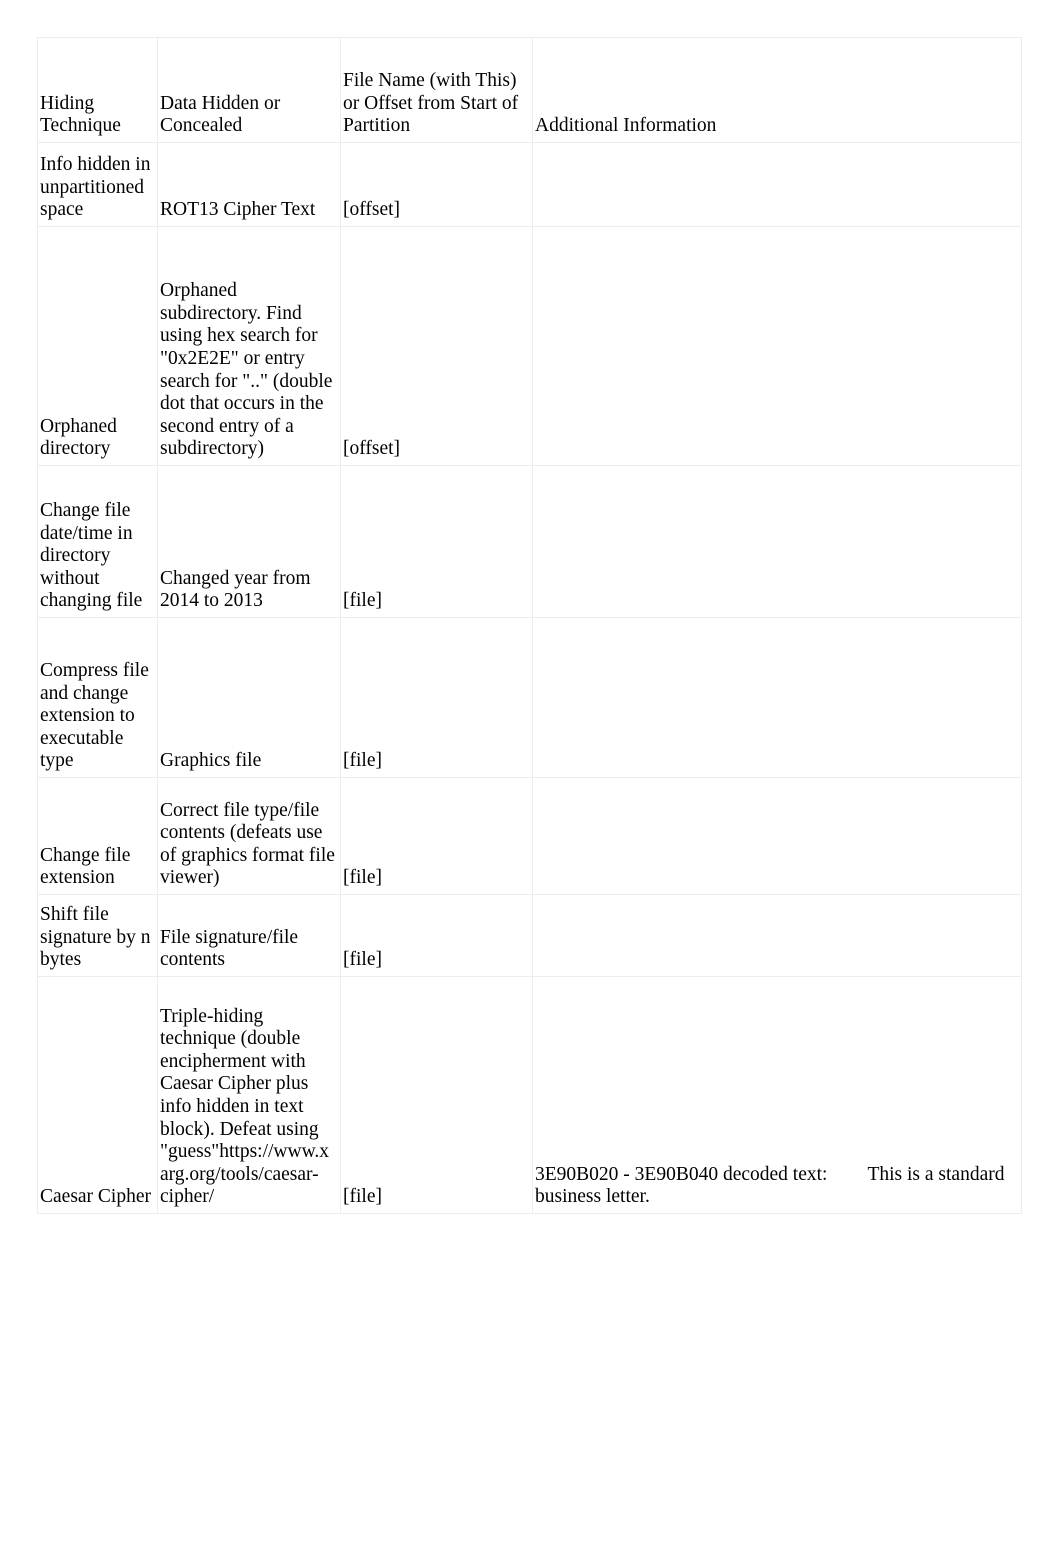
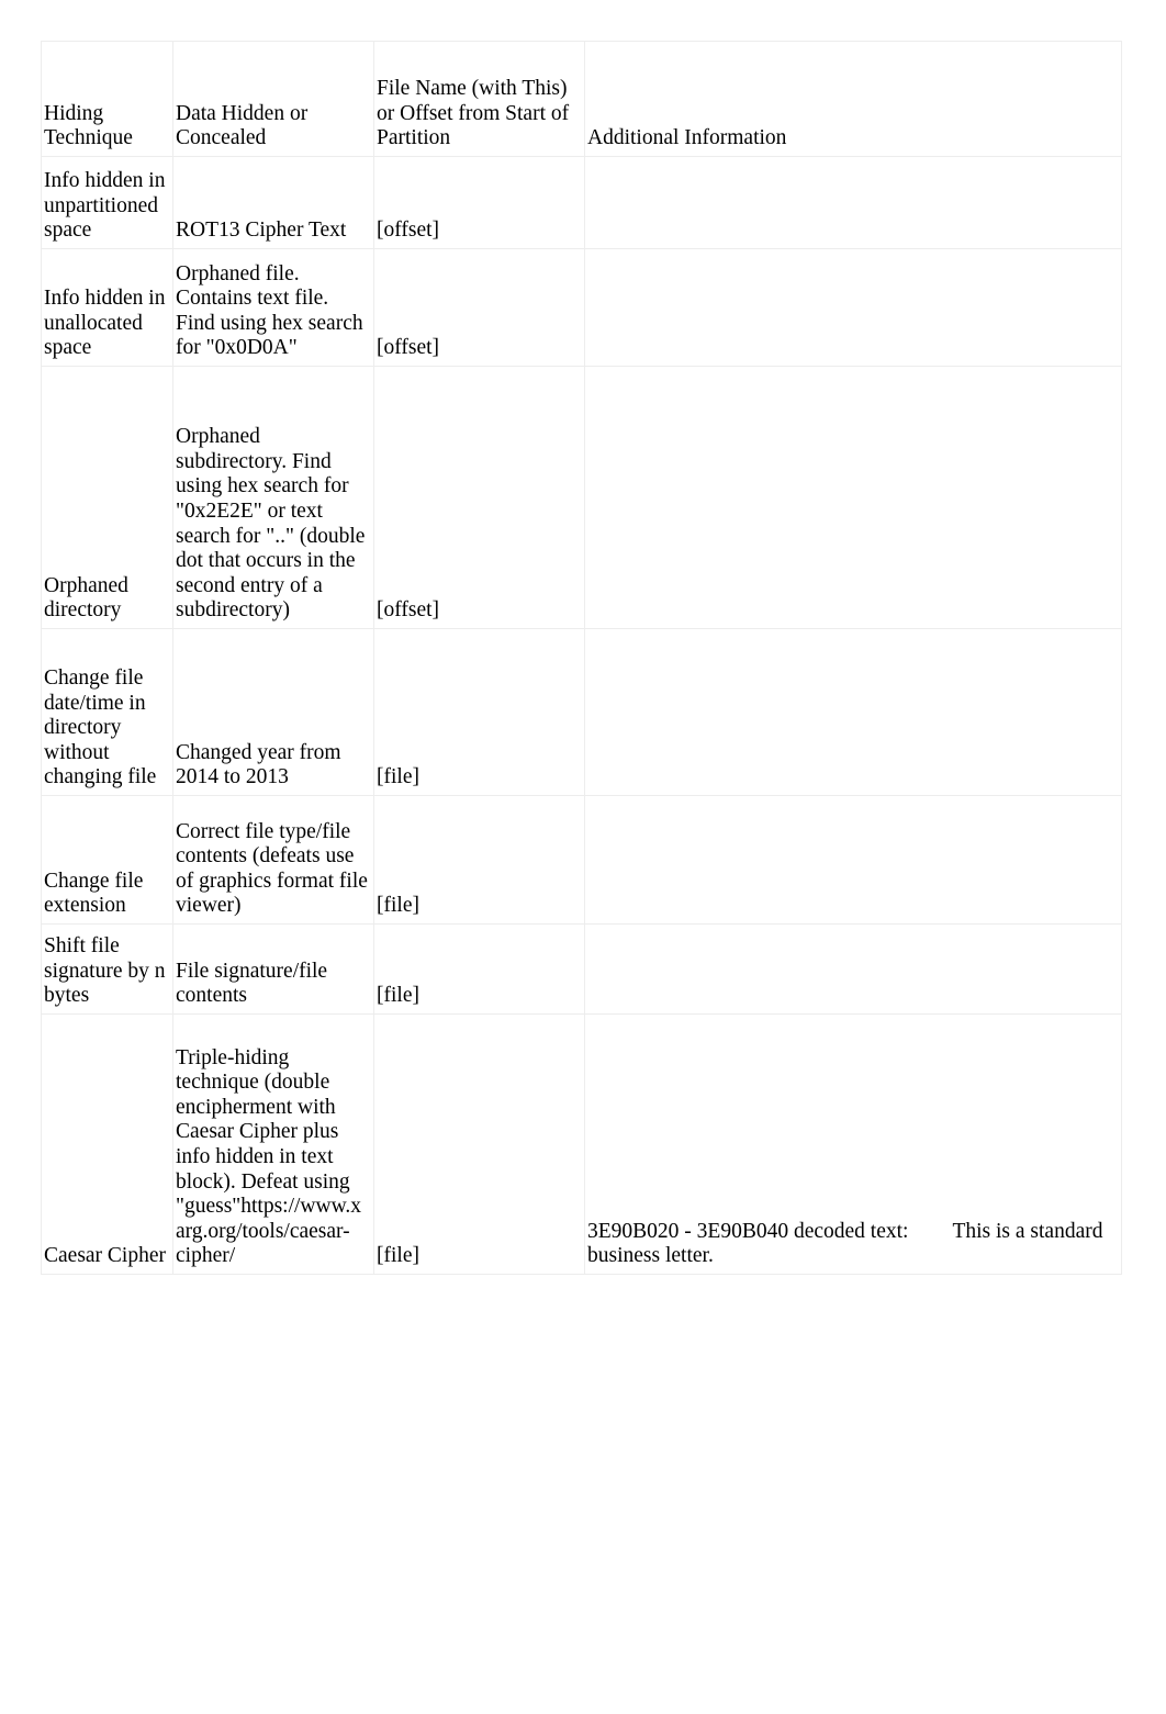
  Hiding Technique	Data Hidden or Concealed	File Name (with This) or Offset from Start of Partition	Additional Information
  Info hidden in unpartitioned space	ROT13 Cipher Text	[offset]
+ Info hidden in unallocated space	Orphaned file. Contains text file. Find using hex search for "0x0D0A"	[offset]
- Orphaned directory	Orphaned subdirectory. Find using hex search for "0x2E2E" or entry search for ".." (double dot that occurs in the second entry of a subdirectory)	[offset]
+ Orphaned directory	Orphaned subdirectory. Find using hex search for "0x2E2E" or text search for ".." (double dot that occurs in the second entry of a subdirectory)	[offset]
  Change file date/time in directory without changing file	Changed year from 2014 to 2013	[file]
- Compress file and change extension to executable type	Graphics file	[file]
  Change file extension	Correct file type/file contents (defeats use of graphics format file viewer)	[file]
  Shift file signature by n bytes	File signature/file contents	[file]
  Caesar Cipher	Triple-hiding technique (double encipherment with Caesar Cipher plus info hidden in text block). Defeat using "guess"https://www.xarg.org/tools/caesar-cipher/	[file]	3E90B020 - 3E90B040 decoded text: This is a standard business letter.
